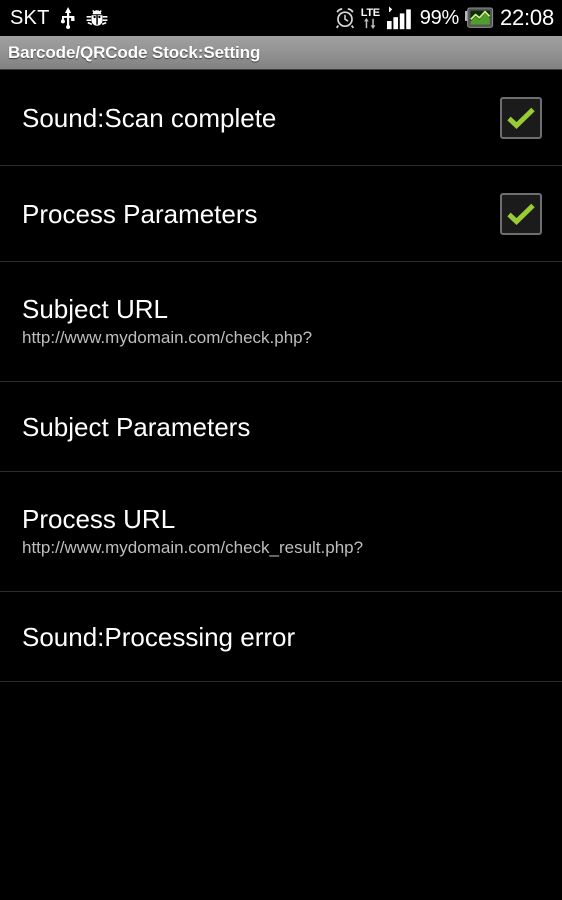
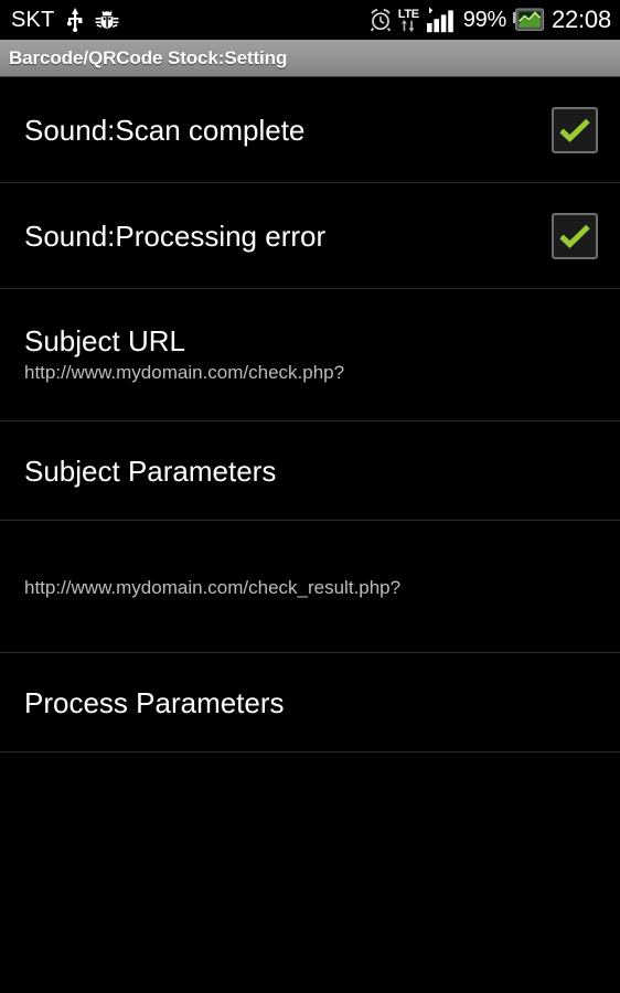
  SKT
  LTE
  99%
  22:08
  Barcode/QRCode Stock:Setting
  Sound:Scan complete
- Process Parameters
+ Sound:Processing error
  Subject URL
  http://www.mydomain.com/check.php?
  Subject Parameters
- Process URL
  http://www.mydomain.com/check_result.php?
- Sound:Processing error
+ Process Parameters
